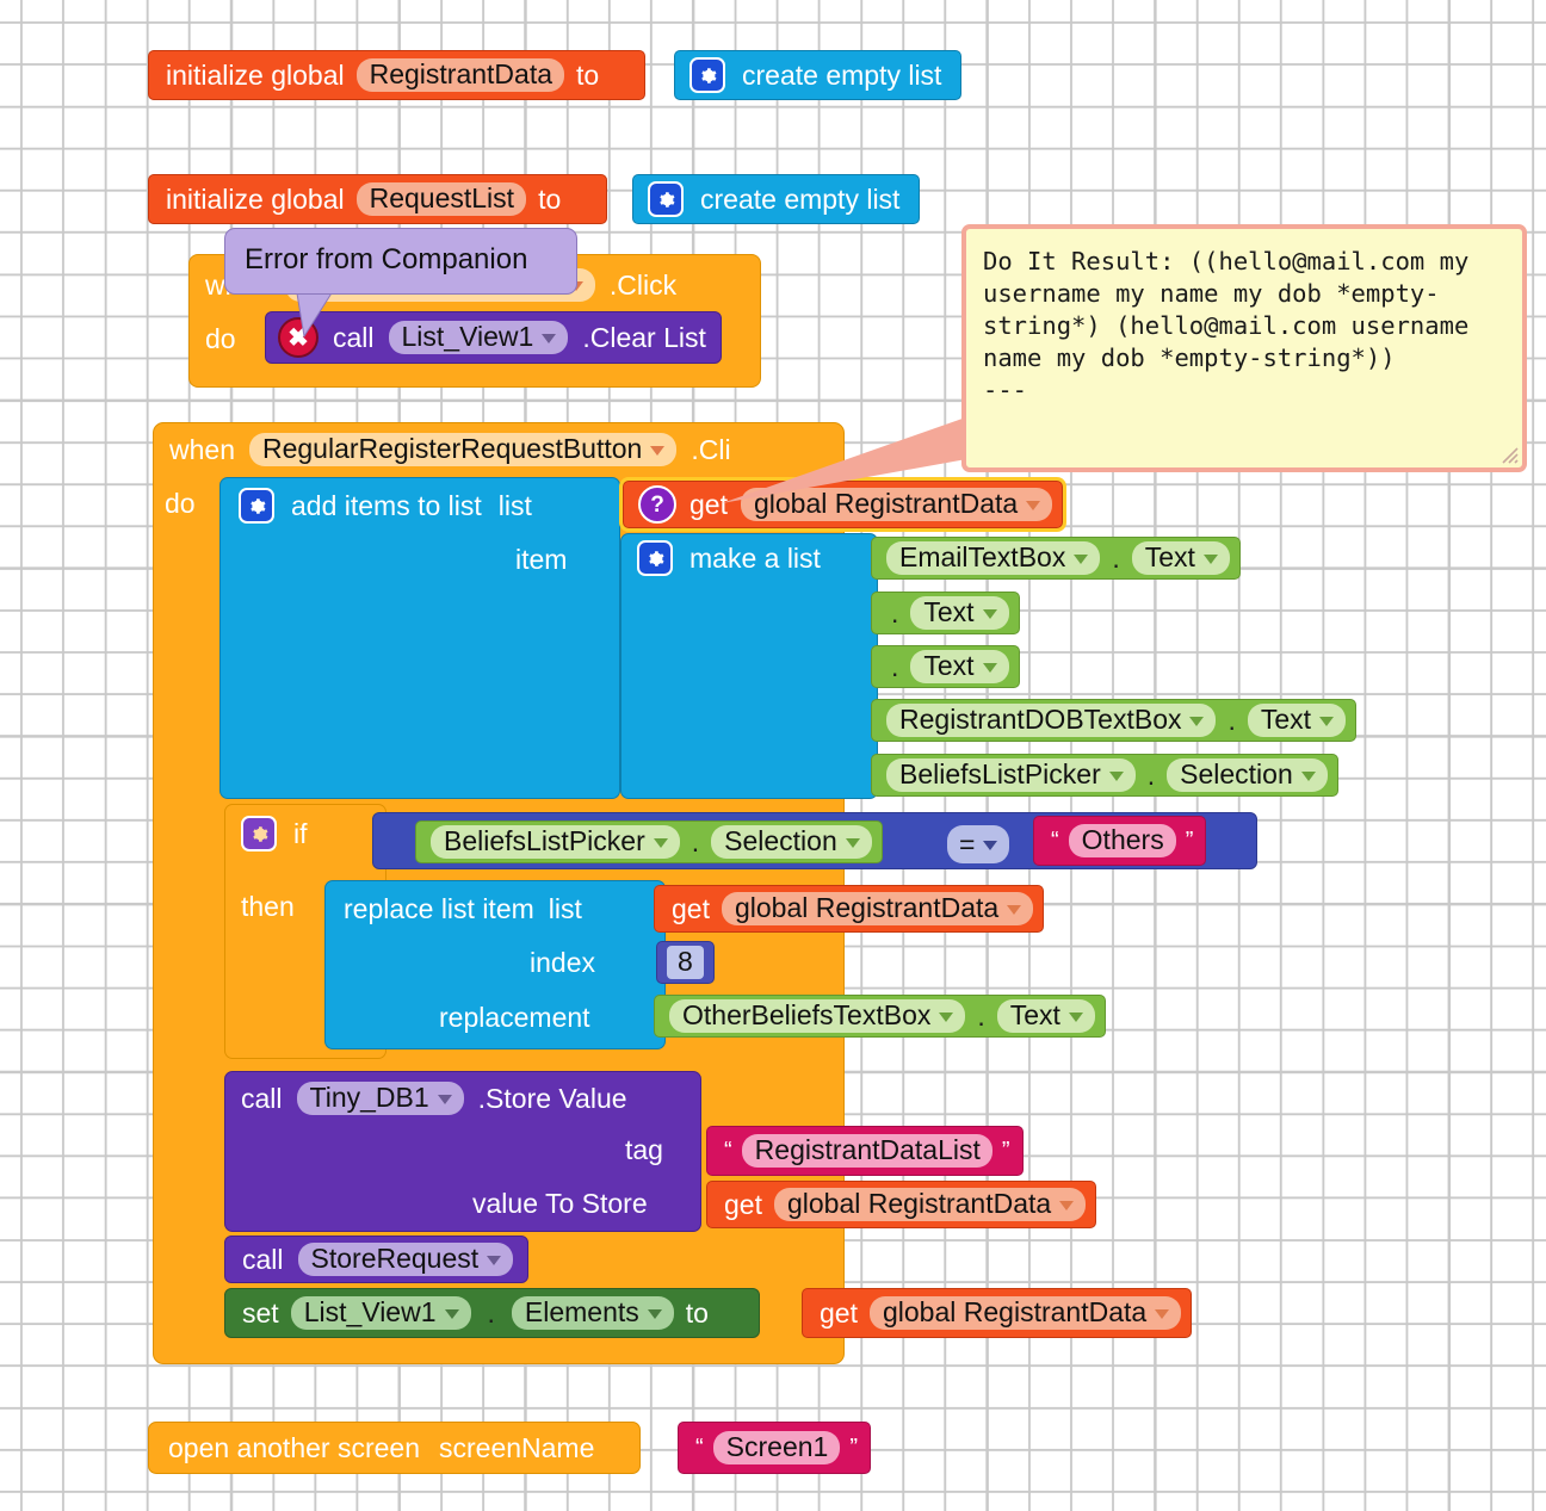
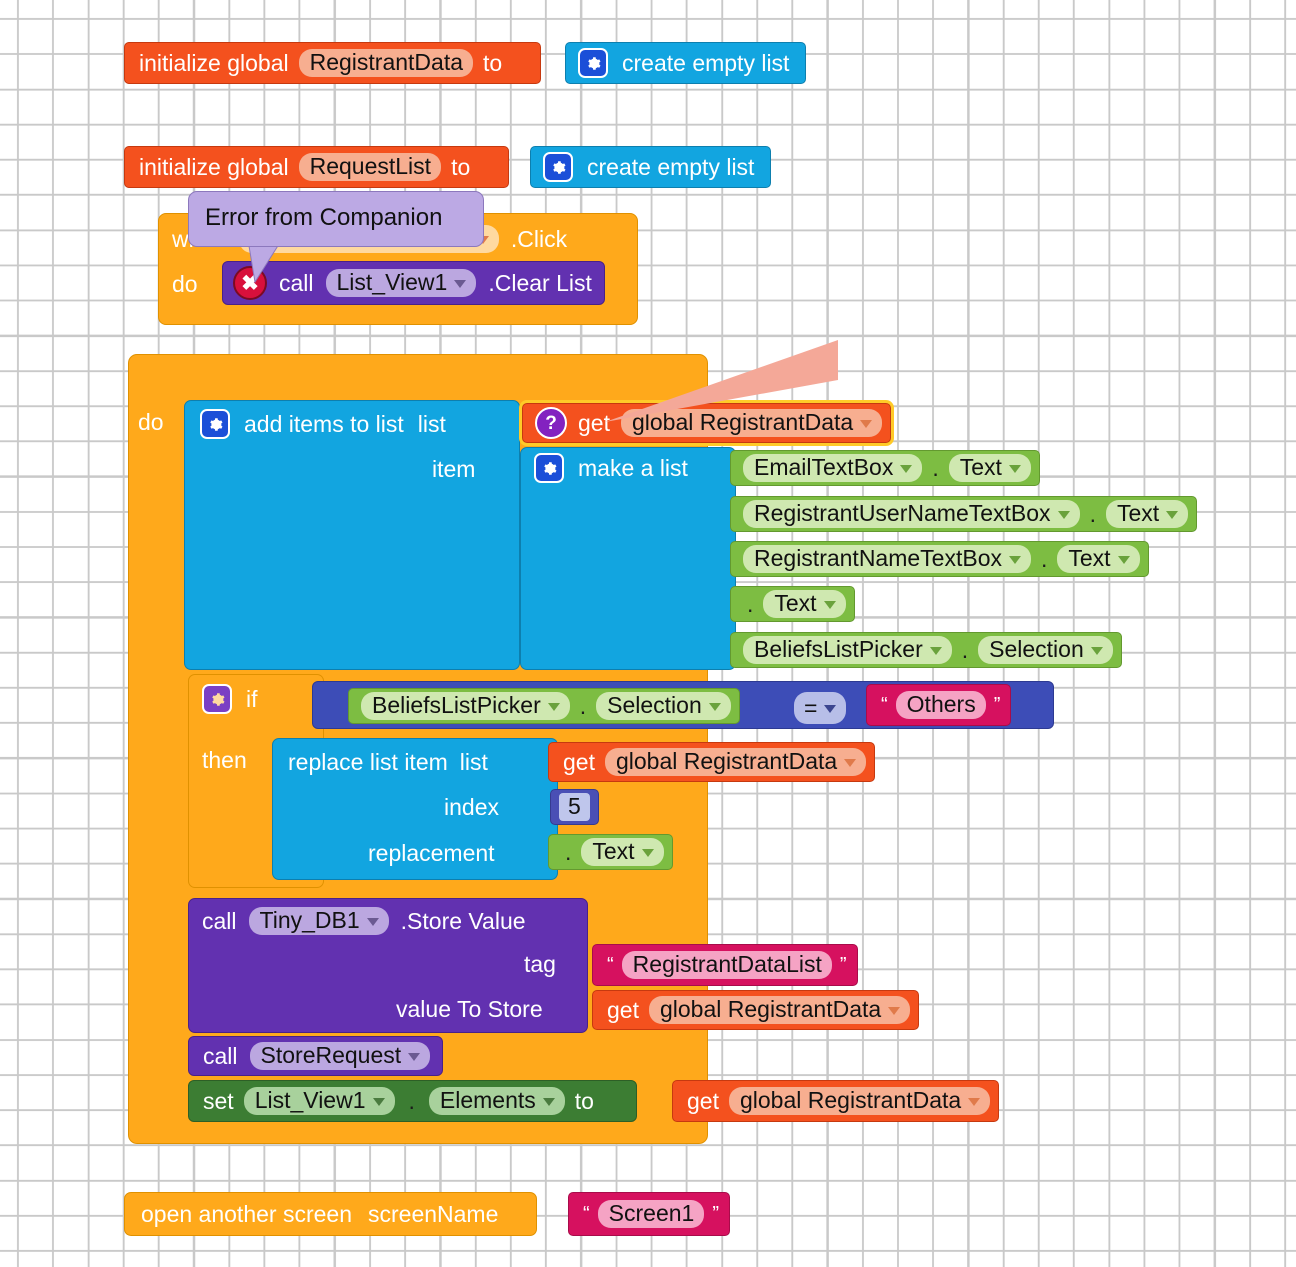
  initialize global
  RegistrantData
  to
  create empty list
  initialize global
  RequestList
  to
  create empty list
  .Click
  do
  ✖
  call
  List_View1
  .Clear List
  Error from Companion
- Do It Result: ((hello@mail.com my
- username my name my dob *empty-
- string*) (hello@mail.com username
- name my dob *empty-string*))
- ---
- when
- RegularRegisterRequestButton
- .Cli
  do
  add items to list
  list
  item
  ?
  get
  global RegistrantData
  make a list
  EmailTextBox
  .
  Text
+ RegistrantUserNameTextBox
  .
  Text
+ RegistrantNameTextBox
  .
  Text
- RegistrantDOBTextBox
  .
  Text
  BeliefsListPicker
  .
  Selection
  if
  then
  BeliefsListPicker
  .
  Selection
  =
  “
  Others
  ”
  replace list item
  list
  index
  replacement
  get
  global RegistrantData
- 8
+ 5
- OtherBeliefsTextBox
  .
  Text
  call
  Tiny_DB1
  .Store Value
  tag
  value To Store
  “
  RegistrantDataList
  ”
  get
  global RegistrantData
  call
  StoreRequest
  set
  List_View1
  .
  Elements
  to
  get
  global RegistrantData
  open another screen
  screenName
  “
  Screen1
  ”
